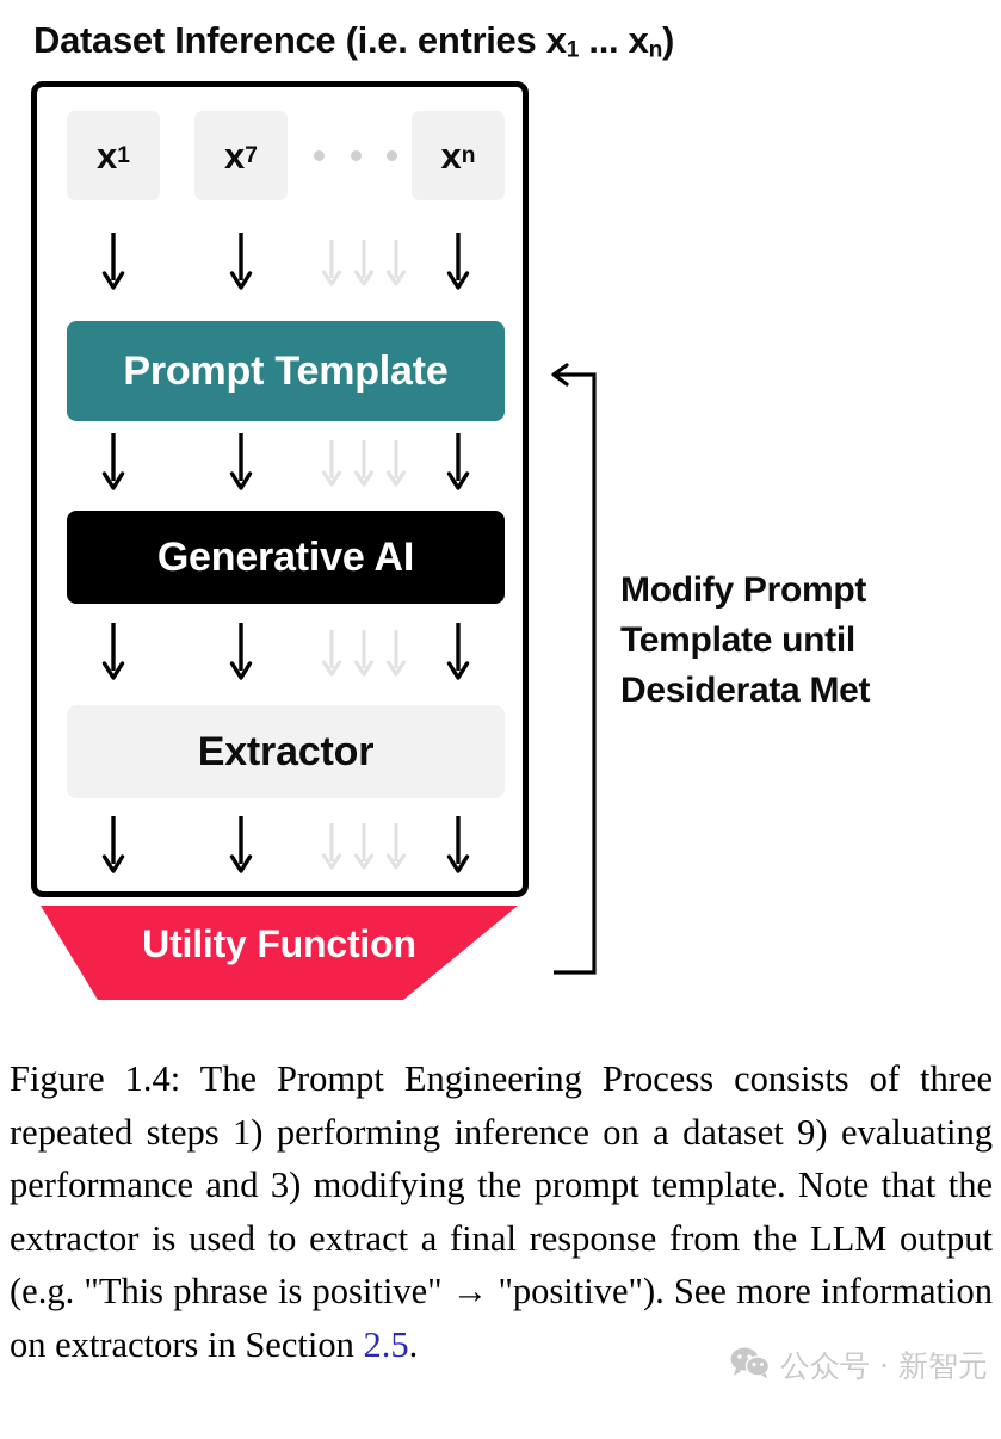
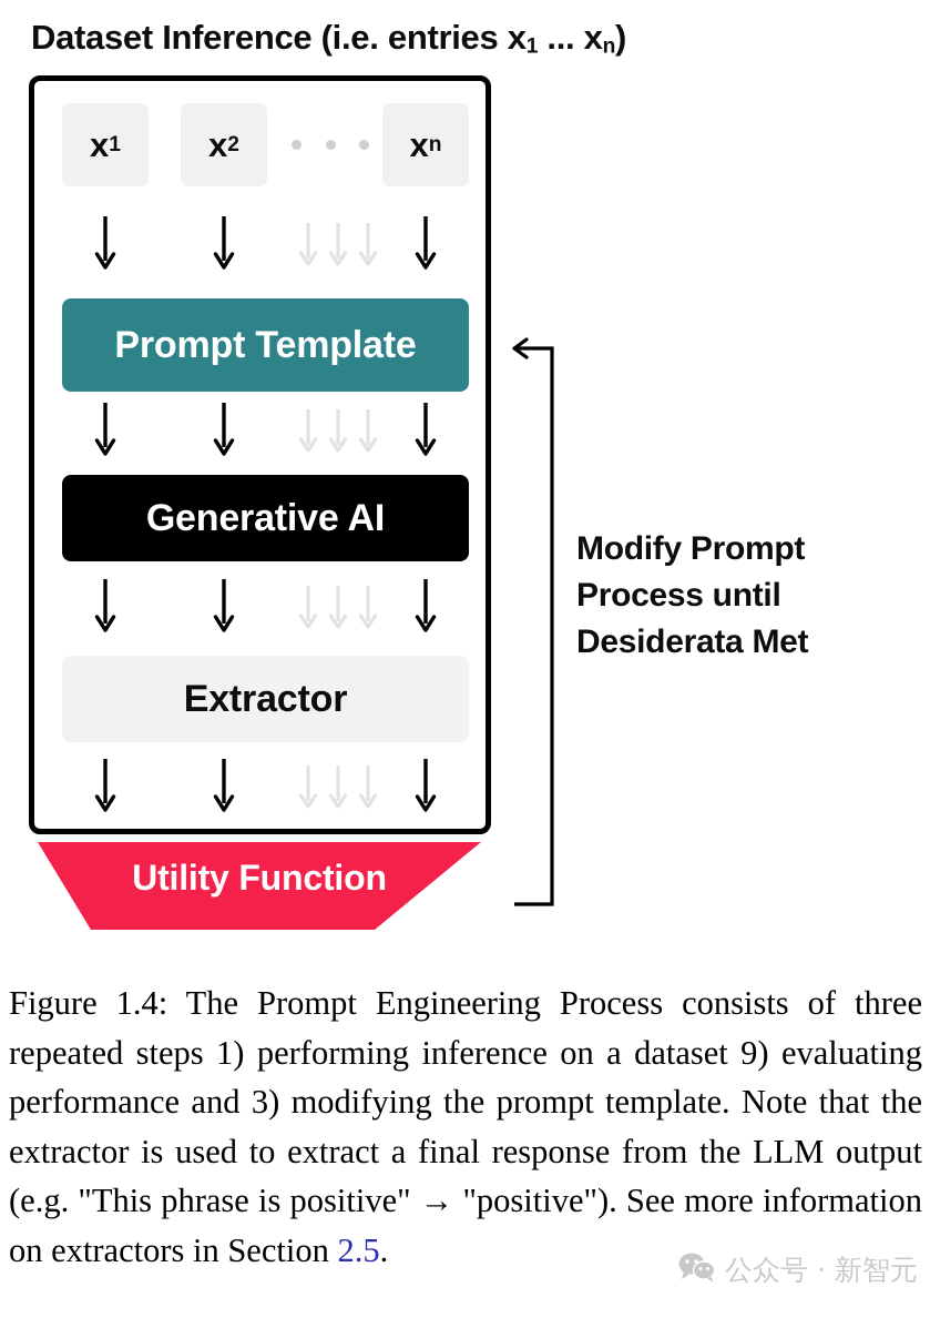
  Dataset Inference (i.e. entries x1 ... xn)
  x
  1
  x
- 7
+ 2
  x
  n
  Prompt Template
  Generative AI
  Extractor
  Utility Function
- Modify Prompt Template until Desiderata Met
+ Modify Prompt Process until Desiderata Met
  Figure 1.4: The Prompt Engineering Process consists of three repeated steps 1) performing inference on a dataset 9) evaluating performance and 3) modifying the prompt template. Note that the extractor is used to extract a final response from the LLM output (e.g. "This phrase is positive" → "positive"). See more information on extractors in Section 2.5.
  公众号 · 新智元
